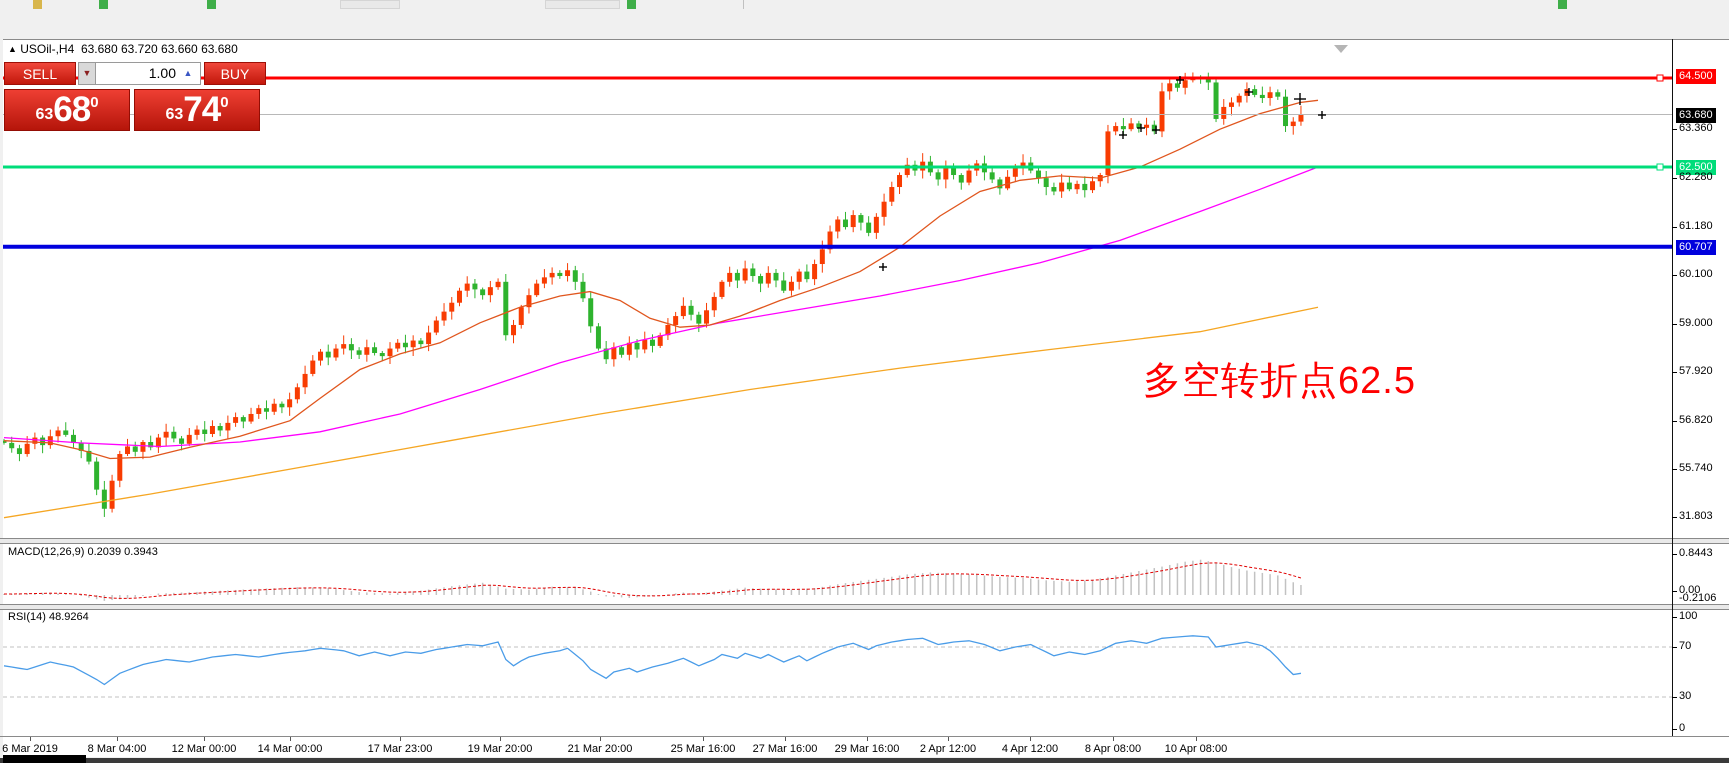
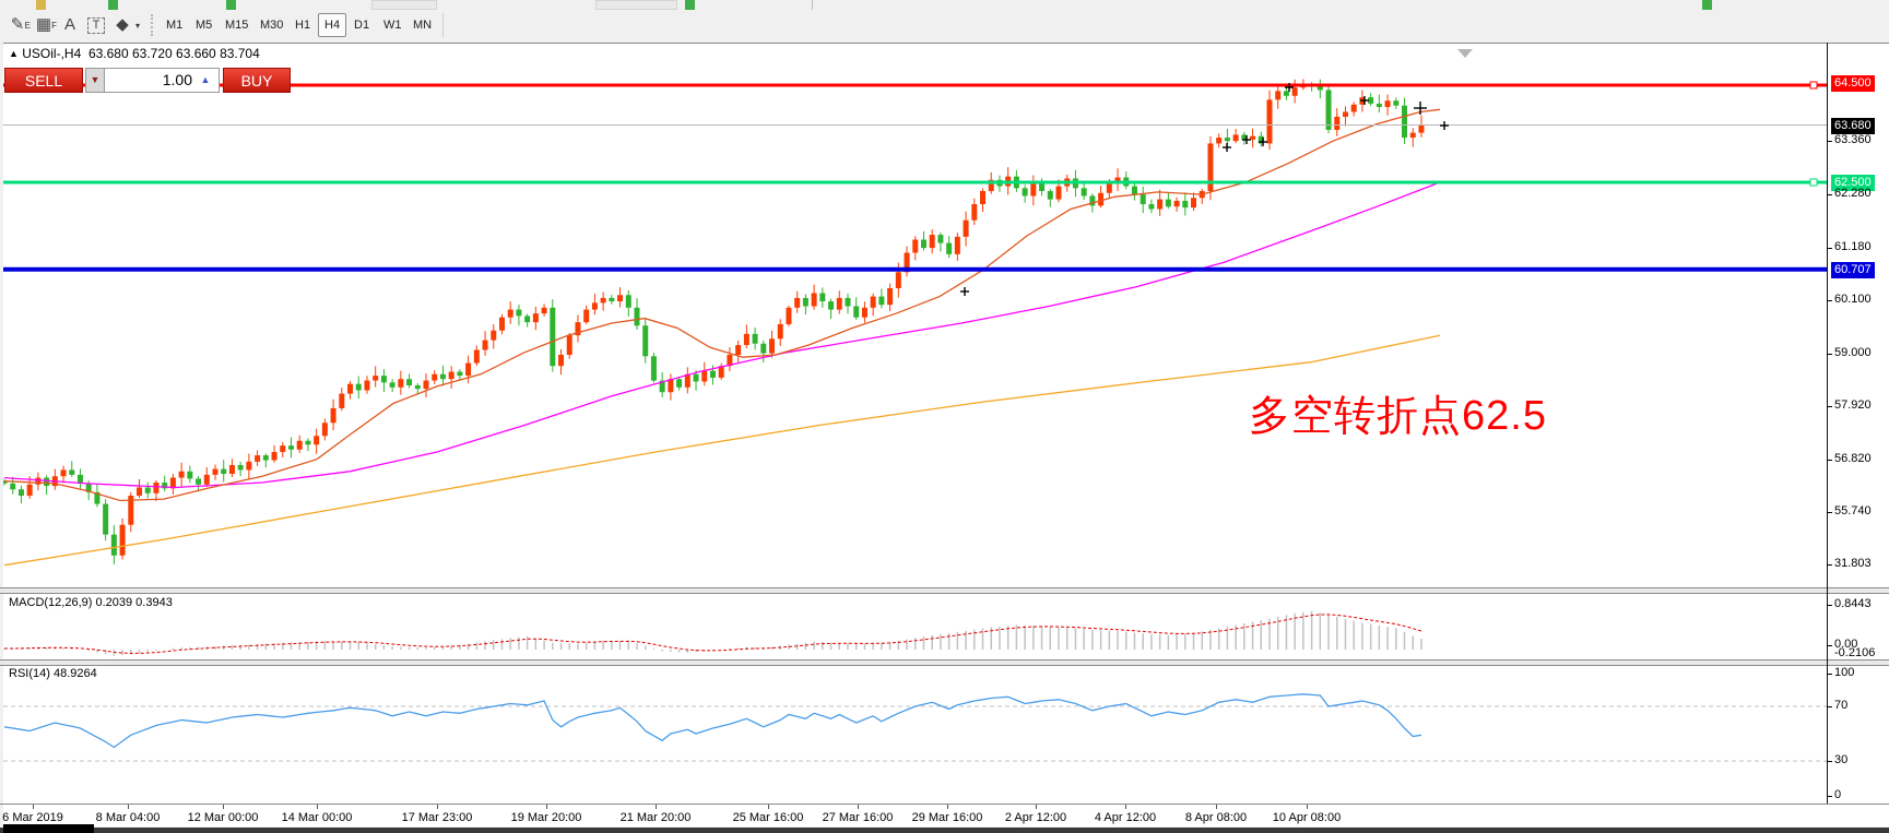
+ ✎
+ E
+ ▦
+ F
+ A
+ T
+ ◆
+ ▾
+ M1
+ M5
+ M15
+ M30
+ H1
+ H4
+ D1
+ W1
+ MN
- ▲ USOil-,H4 63.680 63.720 63.660 63.680
+ ▲ USOil-,H4 63.680 63.720 63.660 83.704
  SELL
  ▼
  1.00
  ▲
  BUY
- 63680
- 63740
  MACD(12,26,9) 0.2039 0.3943
  RSI(14) 48.9264
  多空转折点62.5
  64.500
  63.680
  62.500
  60.707
  63.360
  62.280
  61.180
  60.100
  59.000
  57.920
  56.820
  55.740
  31.803
  0.8443
  0.00
  -0.2106
  100
  70
  30
  0
  6 Mar 2019
  8 Mar 04:00
  12 Mar 00:00
  14 Mar 00:00
  17 Mar 23:00
  19 Mar 20:00
  21 Mar 20:00
  25 Mar 16:00
  27 Mar 16:00
  29 Mar 16:00
  2 Apr 12:00
  4 Apr 12:00
  8 Apr 08:00
  10 Apr 08:00
